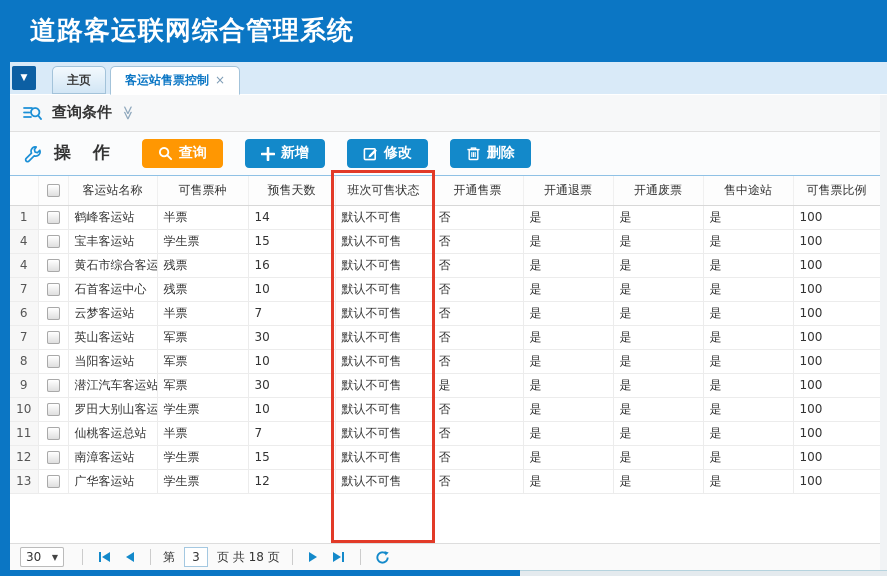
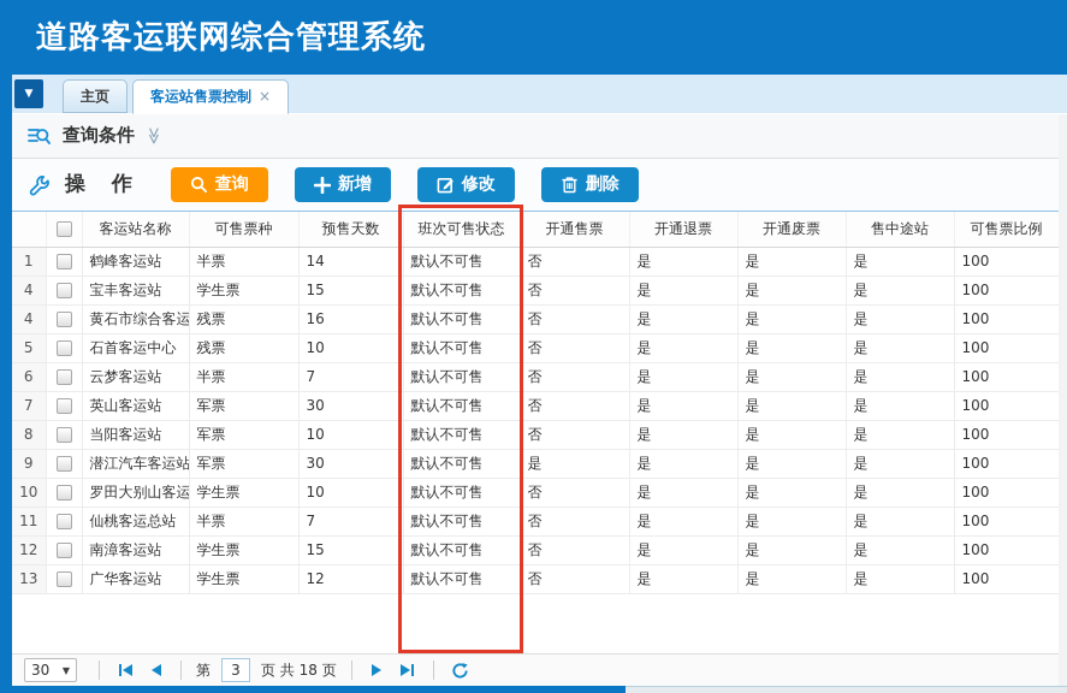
  道路客运联网综合管理系统
  ▼
  主页
  客运站售票控制 ×
  查询条件
  操 作
  查询
  新增
  修改
  删除
  		客运站名称	可售票种	预售天数	班次可售状态	开通售票	开通退票	开通废票	售中途站	可售票比例
  1		鹤峰客运站	半票	14	默认不可售	否	是	是	是	100
  4		宝丰客运站	学生票	15	默认不可售	否	是	是	是	100
  4		黄石市综合客运	残票	16	默认不可售	否	是	是	是	100
- 7		石首客运中心	残票	10	默认不可售	否	是	是	是	100
+ 5		石首客运中心	残票	10	默认不可售	否	是	是	是	100
  6		云梦客运站	半票	7	默认不可售	否	是	是	是	100
  7		英山客运站	军票	30	默认不可售	否	是	是	是	100
  8		当阳客运站	军票	10	默认不可售	否	是	是	是	100
  9		潜江汽车客运站	军票	30	默认不可售	是	是	是	是	100
  10		罗田大别山客运	学生票	10	默认不可售	否	是	是	是	100
  11		仙桃客运总站	半票	7	默认不可售	否	是	是	是	100
  12		南漳客运站	学生票	15	默认不可售	否	是	是	是	100
  13		广华客运站	学生票	12	默认不可售	否	是	是	是	100
  30
  ▼
  第
  3
  页 共 18 页
